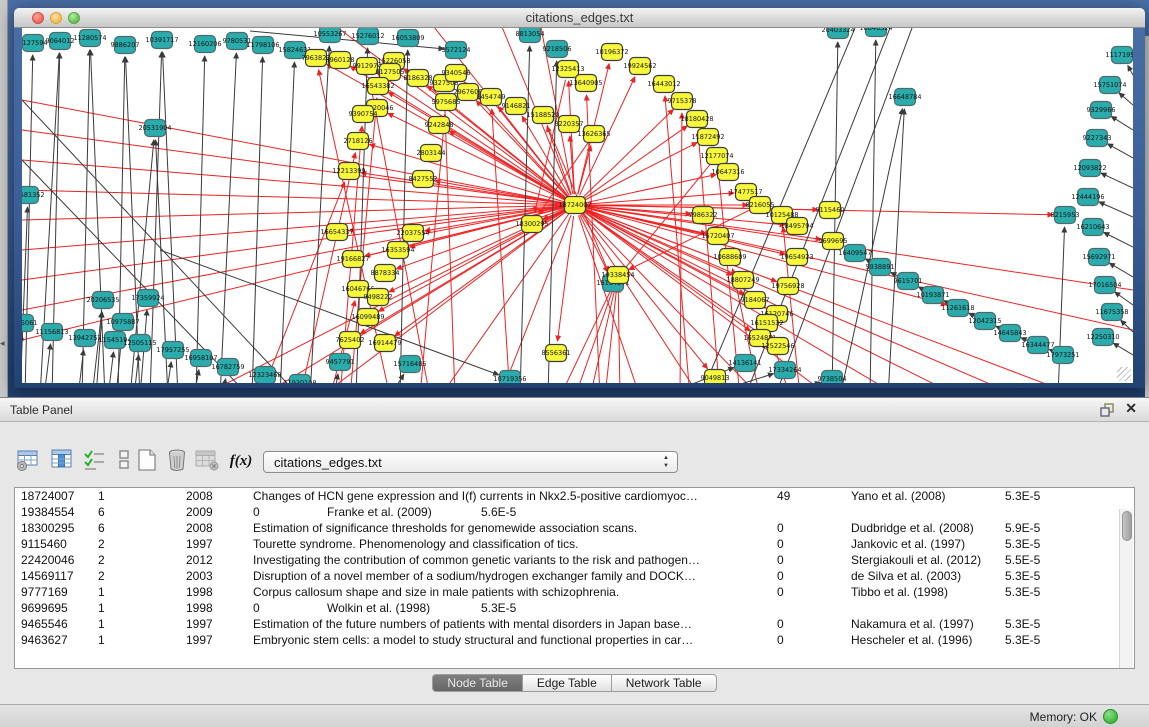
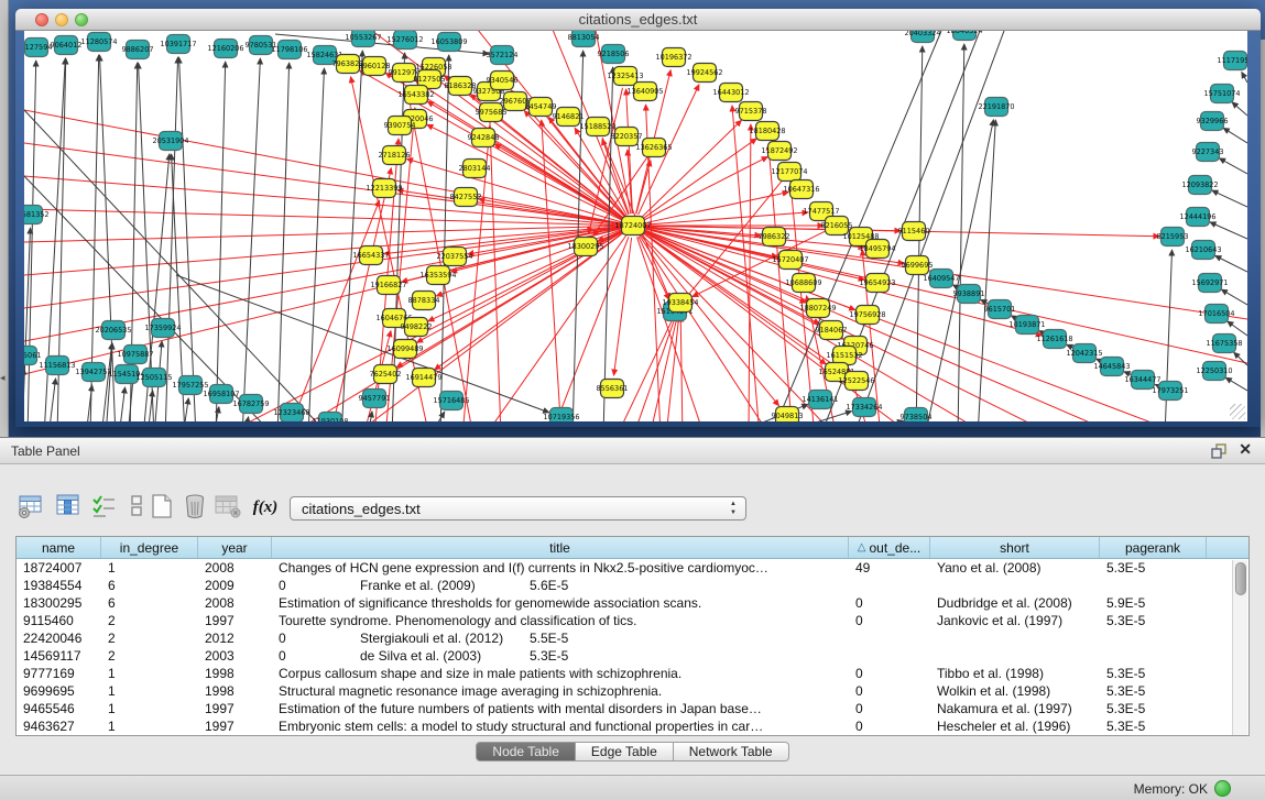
  ◂
  citations_edges.txt
  127594
  9064012
  11280574
  9886207
  10391717
  12160206
  9780531
  11798106
  1582463
  10553267
  15276012
  16053809
  3572124
  8813054
  9218506
  20403324
  18846324
- 16648784
+ 22191870
  20531904
  581352
  20206535
  17359924
  11156813
  13942757
  10975887
  1154519
  12505115
  17957255
  16958107
  16782759
  12323468
  9457791
  15716485
  10719356
  14136141
  17334264
  9738504
  16409547
  5938891
  9615701
  10193871
  11261618
  12042315
  14645843
  16344477
  17973251
  8215953
  1117195
  15751074
  9329966
  9227343
  12093822
  12444196
  16210643
  15692971
  17016504
  11675358
  12250310
  18724007
  18300295
  7963822
  8960128
  991297
  15226058
  9127505
  16543382
  8186328
  9327508
  9340546
  296760
  5975685
  8454749
  9390754
  9242848
  2718126
  2803144
  12213399
  8427552
  9146821
  15188520
  12325413
  8220357
  13640905
  13626365
  10196372
  19924562
  16443012
  9715378
  18180428
  11872492
  12177074
  10647316
  17477517
  7986322
  8216055
  10125488
  18495794
  9115460
  9699695
  15720407
  10688609
  19654923
  18807249
  19756928
  9184067
  16151532
  165248
  12522546
  19338454
  16654337
  22037554
  16353594
  19166827
  8878334
  1604676
  9498222
  16099489
  7625402
  16914479
  8556361
  9049813
  Table Panel
  ✕
  f(x)
  citations_edges.txt
+ name
+ in_degree
+ year
+ title
+ △
+ out_de...
+ short
+ pagerank
  18724007
  1
  2008
  Changes of HCN gene expression and I(f) currents in Nkx2.5-positive cardiomyoc…
  49
  Yano et al. (2008)
  5.3E-5
  19384554
  6
  2009
  0
  Franke et al. (2009)
  5.6E-5
  18300295
  6
  2008
  Estimation of significance thresholds for genomewide association scans.
  0
  Dudbridge et al. (2008)
  5.9E-5
  9115460
  2
  1997
  Tourette syndrome. Phenomenology and classification of tics.
  0
  Jankovic et al. (1997)
  5.3E-5
  22420046
  2
  2012
- Investigating the contribution of common genetic variants to the risk and pathogen…
  0
  Stergiakouli et al. (2012)
  5.5E-5
  14569117
  2
  2003
- Disruption of a novel member of a sodium/hydrogen exchanger family and DOCK…
  0
  de Silva et al. (2003)
  5.3E-5
  9777169
  1
  1998
  Corpus callosum shape and size in male patients with schizophrenia.
  0
  Tibbo et al. (1998)
  5.3E-5
  9699695
  1
  1998
+ Structural magnetic resonance image averaging in schizophrenia.
  0
  Wolkin et al. (1998)
  5.3E-5
  9465546
  1
  1997
  Estimation of the future numbers of patients with mental disorders in Japan base…
  0
  Nakamura et al. (1997)
  5.3E-5
  9463627
  1
  1997
  Embryonic stem cells: a model to study structural and functional properties in car…
  0
  Hescheler et al. (1996)
  5.3E-5
  Node Table
  Edge Table
  Network Table
  Memory: OK
